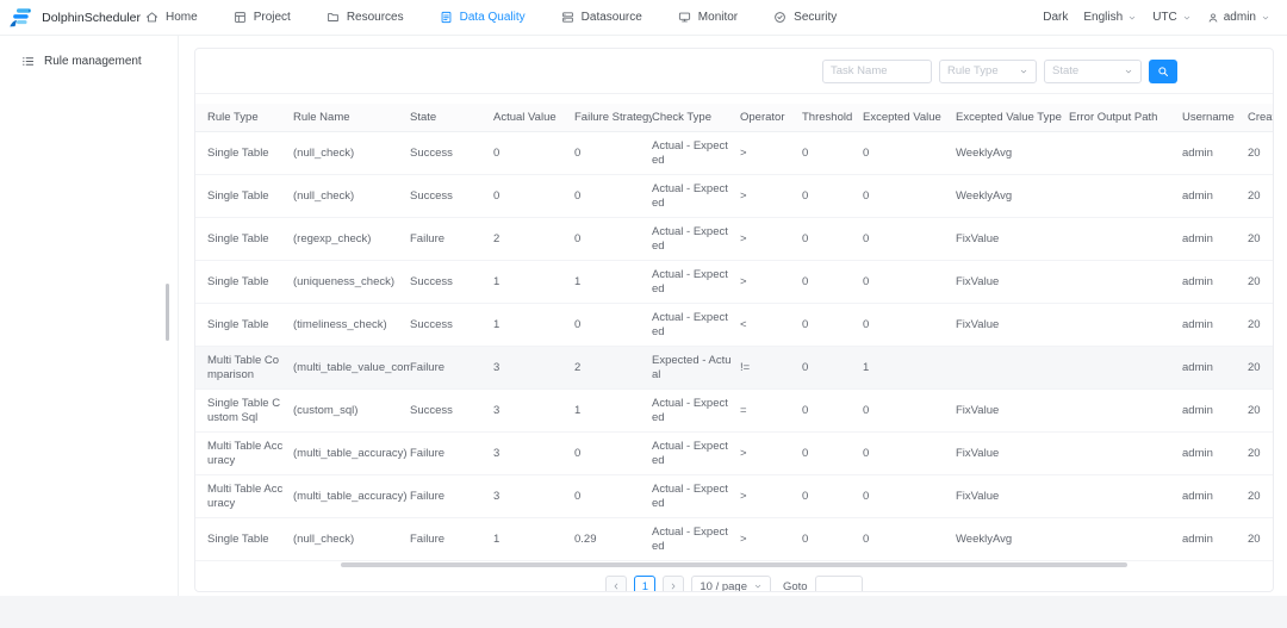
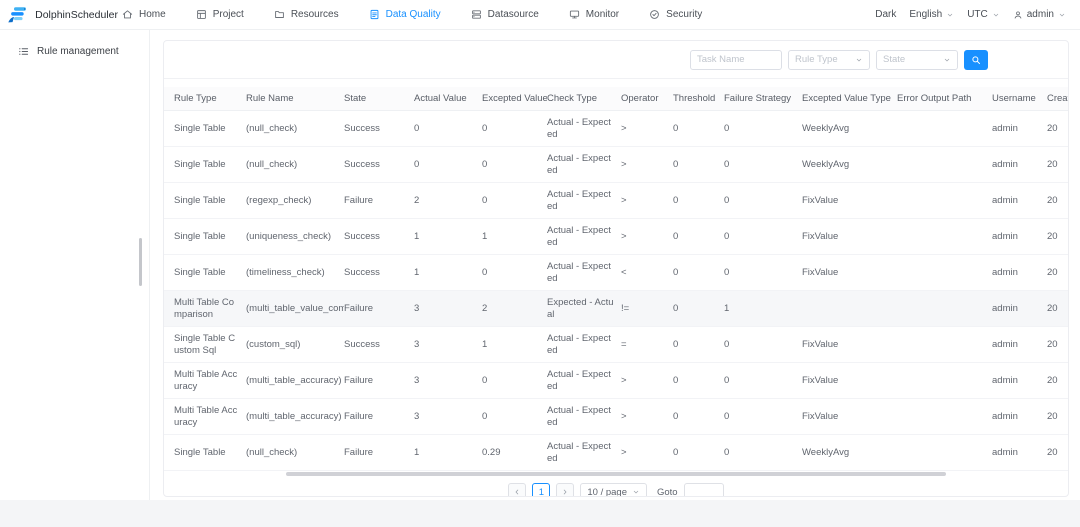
  DolphinScheduler
  Home
  Project
  Resources
  Data Quality
  Datasource
  Monitor
  Security
  Dark
  English
  UTC
  admin
  Rule management
  Task Name
  Rule Type
  State
  Rule Type
  Rule Name
  State
  Actual Value
- Failure Strategy
+ Excepted Value
  Check Type
  Operator
  Threshold
- Excepted Value
+ Failure Strategy
  Excepted Value Type
  Error Output Path
  Username
  Single Table
  (null_check)
  Success
  0
  0
  Actual - Expected
  >
  0
  0
  WeeklyAvg
  admin
  20
  Single Table
  (null_check)
  Success
  0
  0
  Actual - Expected
  >
  0
  0
  WeeklyAvg
  admin
  20
  Single Table
  (regexp_check)
  Failure
  2
  0
  Actual - Expected
  >
  0
  0
  FixValue
  admin
  20
  Single Table
  (uniqueness_check)
  Success
  1
  1
  Actual - Expected
  >
  0
  0
  FixValue
  admin
  20
  Single Table
  (timeliness_check)
  Success
  1
  0
  Actual - Expected
  <
  0
  0
  FixValue
  admin
  20
  Multi Table Comparison
  (multi_table_value_com
  Failure
  3
  2
  Expected - Actual
  !=
  0
  1
  admin
  20
  Single Table Custom Sql
  (custom_sql)
  Success
  3
  1
  Actual - Expected
  =
  0
  0
  FixValue
  admin
  20
  Multi Table Accuracy
  (multi_table_accuracy)
  Failure
  3
  0
  Actual - Expected
  >
  0
  0
  FixValue
  admin
  20
  Multi Table Accuracy
  (multi_table_accuracy)
  Failure
  3
  0
  Actual - Expected
  >
  0
  0
  FixValue
  admin
  20
  Single Table
  (null_check)
  Failure
  1
  0.29
  Actual - Expected
  >
  0
  0
  WeeklyAvg
  admin
  20
  1
  10 / page
  Goto
